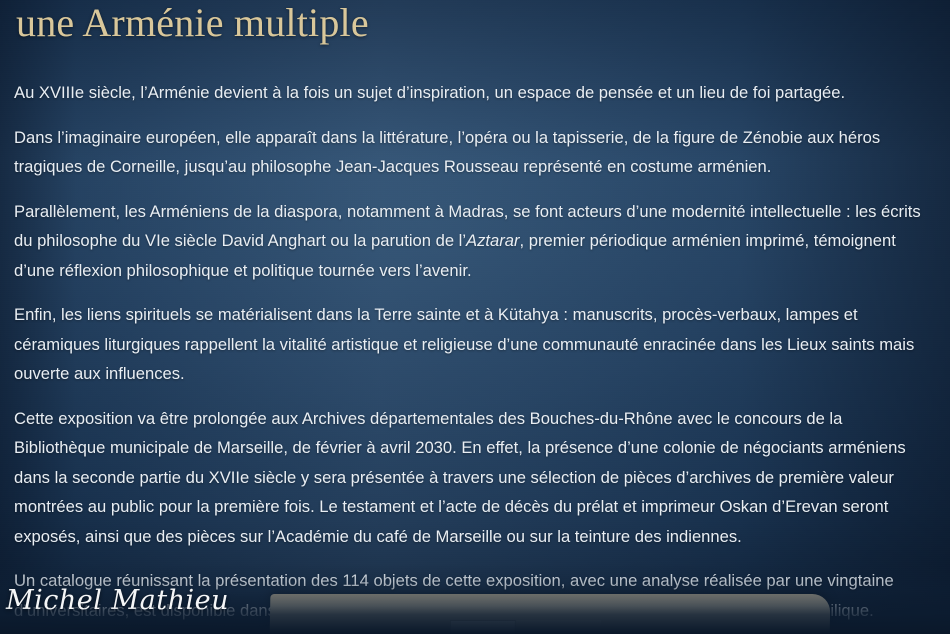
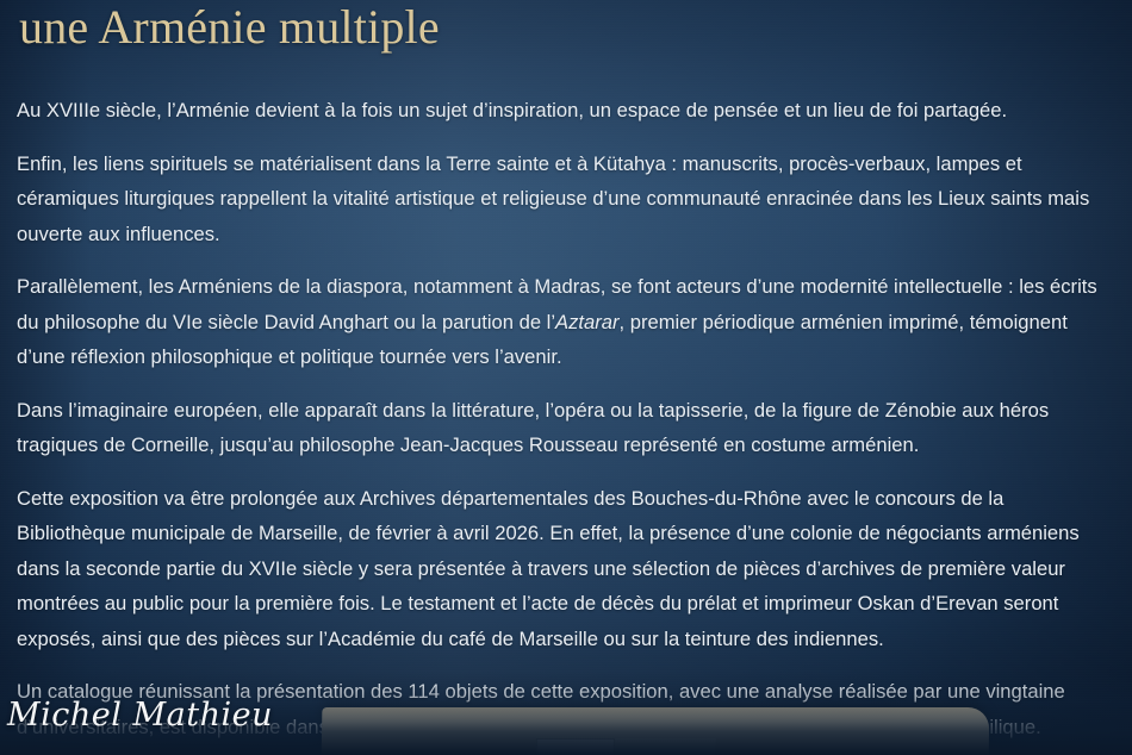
  une Arménie multiple
  Au XVIIIe siècle, l’Arménie devient à la fois un sujet d’inspiration, un espace de pensée et un lieu de foi partagée.
- Dans l’imaginaire européen, elle apparaît dans la littérature, l’opéra ou la tapisserie, de la figure de Zénobie aux héros tragiques de Corneille, jusqu’au philosophe Jean-Jacques Rousseau représenté en costume arménien.
+ Enfin, les liens spirituels se matérialisent dans la Terre sainte et à Kütahya : manuscrits, procès-verbaux, lampes et céramiques liturgiques rappellent la vitalité artistique et religieuse d’une communauté enracinée dans les Lieux saints mais ouverte aux influences.
  Parallèlement, les Arméniens de la diaspora, notamment à Madras, se font acteurs d’une modernité intellectuelle : les écrits du philosophe du VIe siècle David Anghart ou la parution de l’Aztarar, premier périodique arménien imprimé, témoignent d’une réflexion philosophique et politique tournée vers l’avenir.
- Enfin, les liens spirituels se matérialisent dans la Terre sainte et à Kütahya : manuscrits, procès-verbaux, lampes et céramiques liturgiques rappellent la vitalité artistique et religieuse d’une communauté enracinée dans les Lieux saints mais ouverte aux influences.
+ Dans l’imaginaire européen, elle apparaît dans la littérature, l’opéra ou la tapisserie, de la figure de Zénobie aux héros tragiques de Corneille, jusqu’au philosophe Jean-Jacques Rousseau représenté en costume arménien.
- Cette exposition va être prolongée aux Archives départementales des Bouches-du-Rhône avec le concours de la Bibliothèque municipale de Marseille, de février à avril 2030. En effet, la présence d’une colonie de négociants arméniens dans la seconde partie du XVIIe siècle y sera présentée à travers une sélection de pièces d’archives de première valeur montrées au public pour la première fois. Le testament et l’acte de décès du prélat et imprimeur Oskan d’Erevan seront exposés, ainsi que des pièces sur l’Académie du café de Marseille ou sur la teinture des indiennes.
+ Cette exposition va être prolongée aux Archives départementales des Bouches-du-Rhône avec le concours de la Bibliothèque municipale de Marseille, de février à avril 2026. En effet, la présence d’une colonie de négociants arméniens dans la seconde partie du XVIIe siècle y sera présentée à travers une sélection de pièces d’archives de première valeur montrées au public pour la première fois. Le testament et l’acte de décès du prélat et imprimeur Oskan d’Erevan seront exposés, ainsi que des pièces sur l’Académie du café de Marseille ou sur la teinture des indiennes.
  Michel Mathieu
